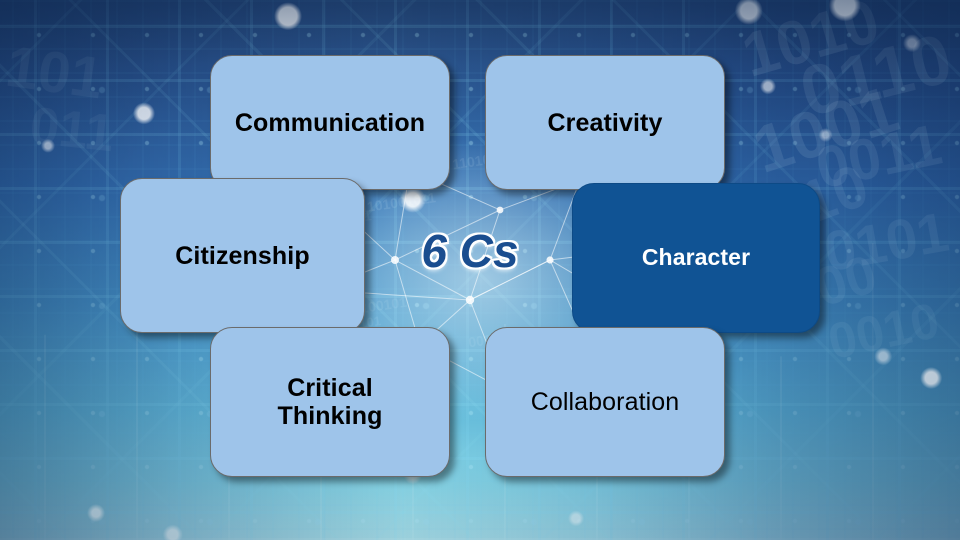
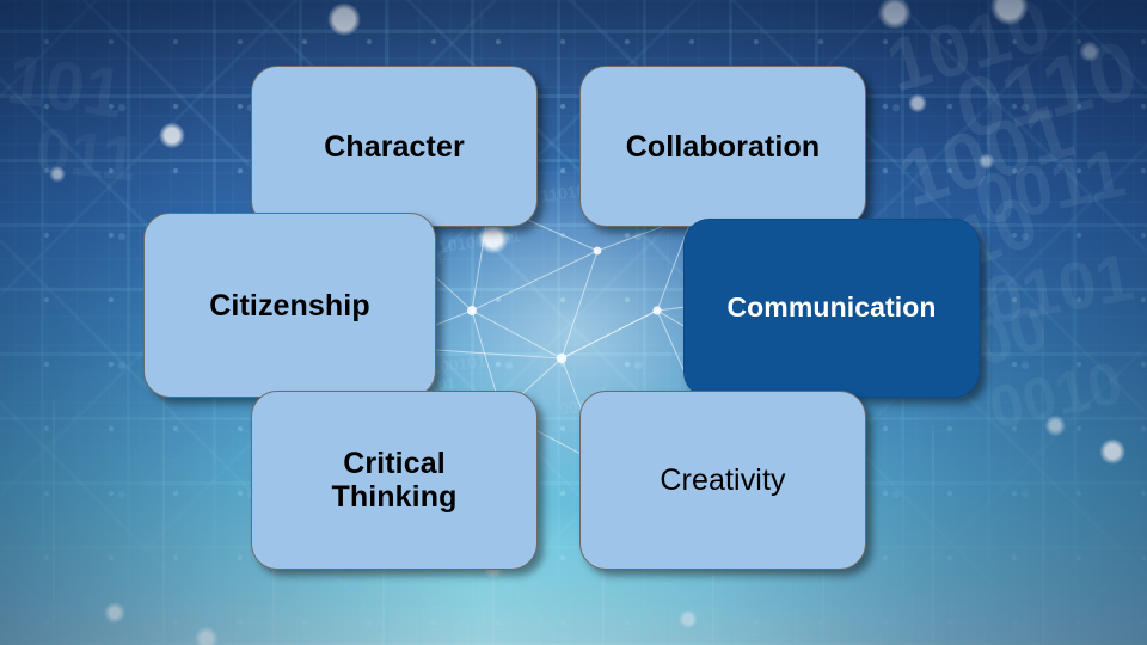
- 6 Cs
- Communication
+ Character
- Creativity
+ Collaboration
  Citizenship
- Character
+ Communication
  Critical
  Thinking
- Collaboration
+ Creativity
